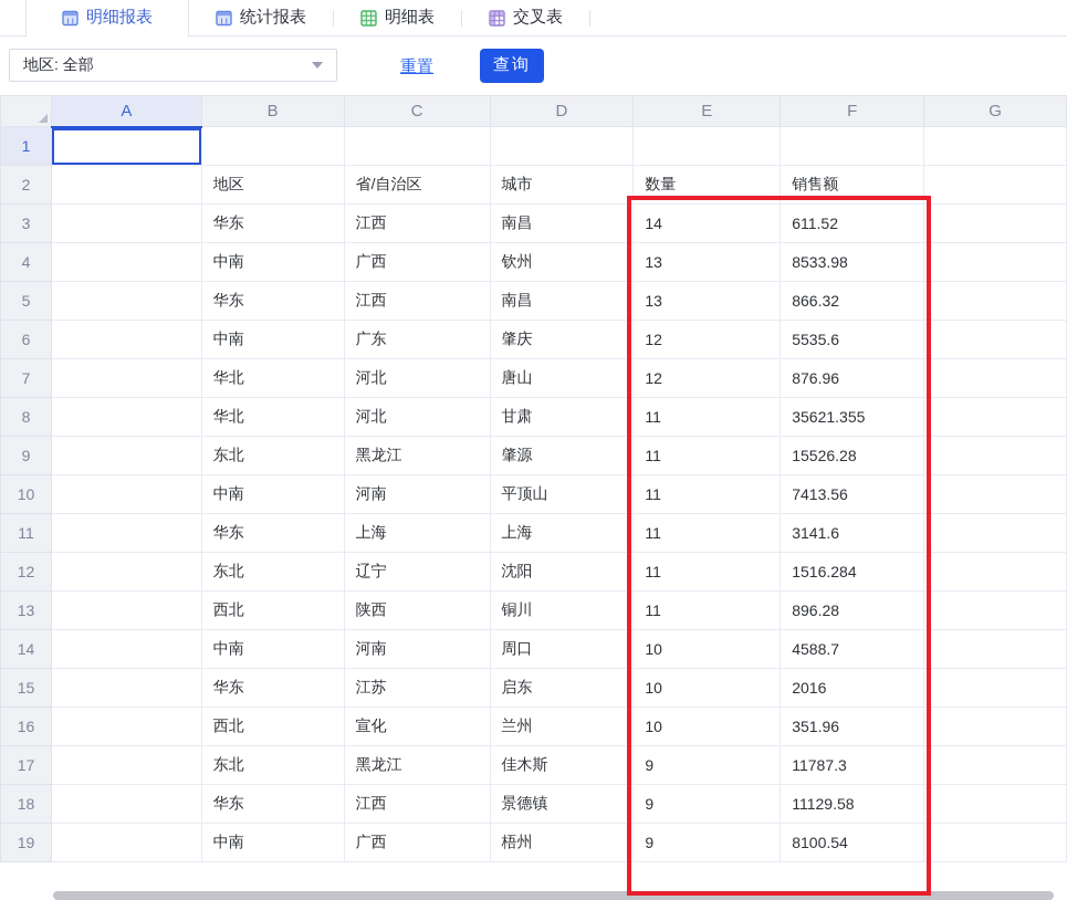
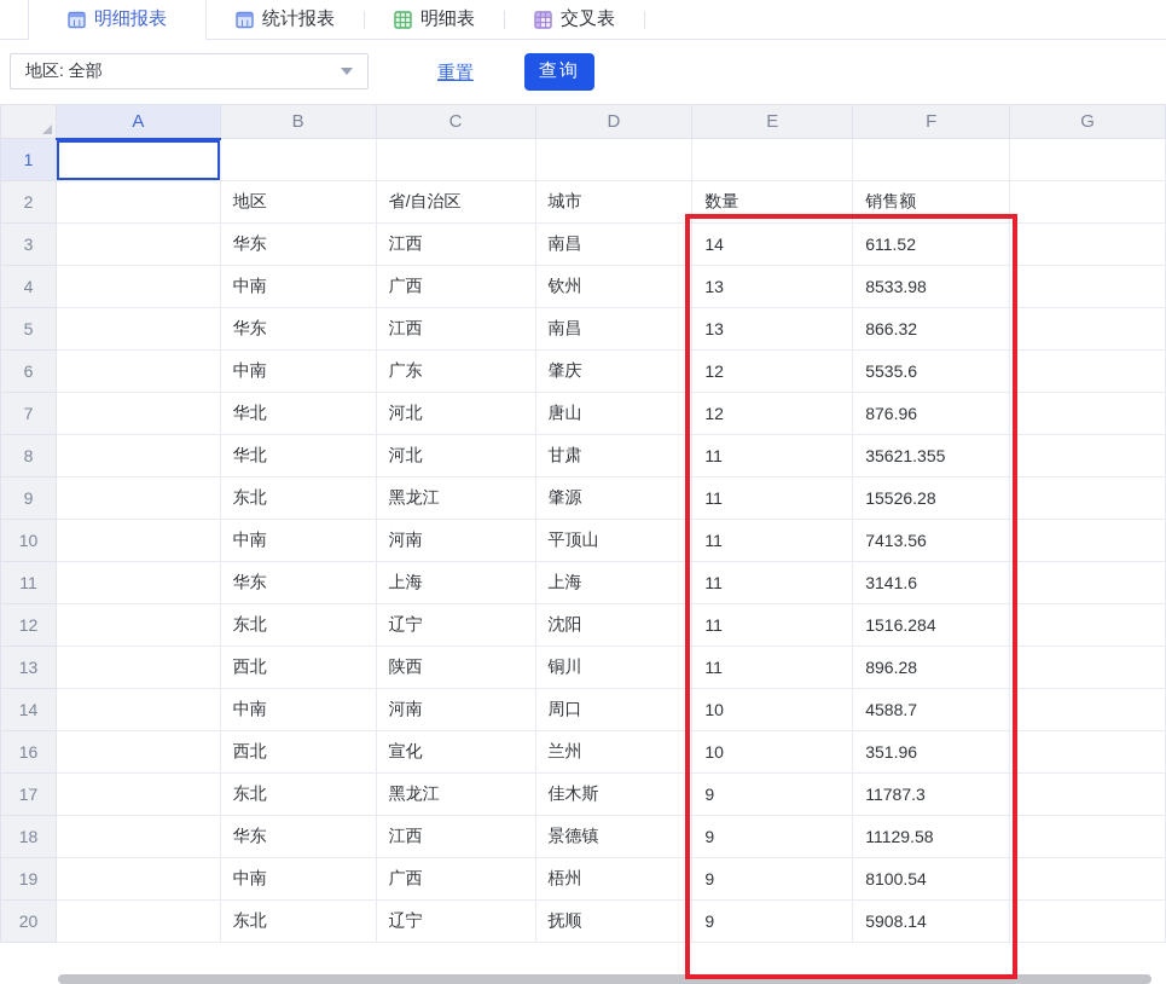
  明细报表
  统计报表
  明细表
  交叉表
  地区: 全部
  重置
  查询
  	A	B	C	D	E	F	G
  1
  2		地区	省/自治区	城市	数量	销售额
  3		华东	江西	南昌	14	611.52
  4		中南	广西	钦州	13	8533.98
  5		华东	江西	南昌	13	866.32
  6		中南	广东	肇庆	12	5535.6
  7		华北	河北	唐山	12	876.96
  8		华北	河北	甘肃	11	35621.355
  9		东北	黑龙江	肇源	11	15526.28
  10		中南	河南	平顶山	11	7413.56
  11		华东	上海	上海	11	3141.6
  12		东北	辽宁	沈阳	11	1516.284
  13		西北	陕西	铜川	11	896.28
  14		中南	河南	周口	10	4588.7
- 15		华东	江苏	启东	10	2016
  16		西北	宣化	兰州	10	351.96
  17		东北	黑龙江	佳木斯	9	11787.3
  18		华东	江西	景德镇	9	11129.58
  19		中南	广西	梧州	9	8100.54
+ 20		东北	辽宁	抚顺	9	5908.14
